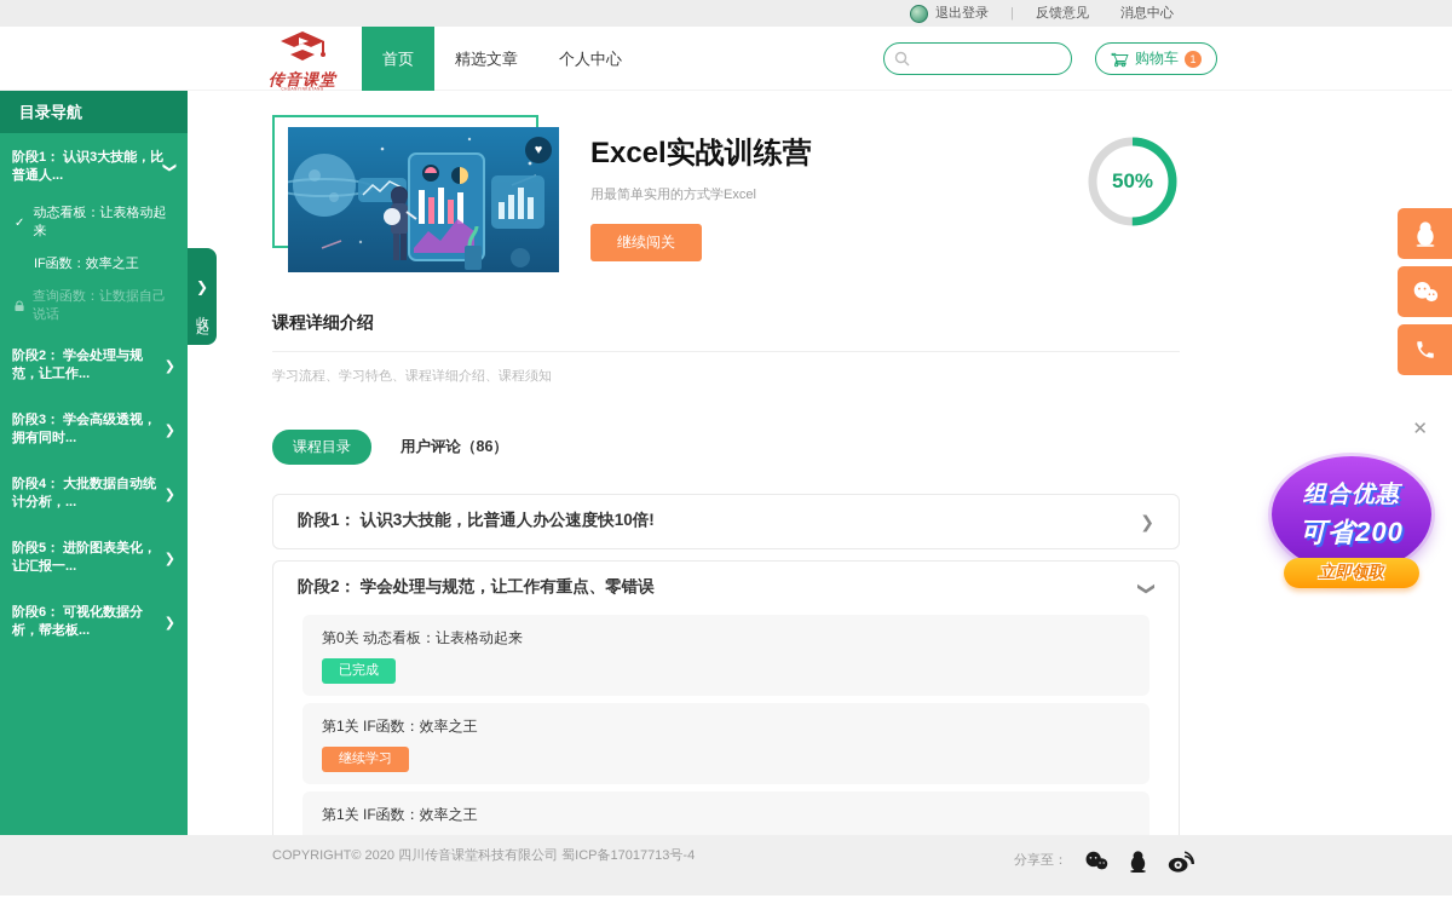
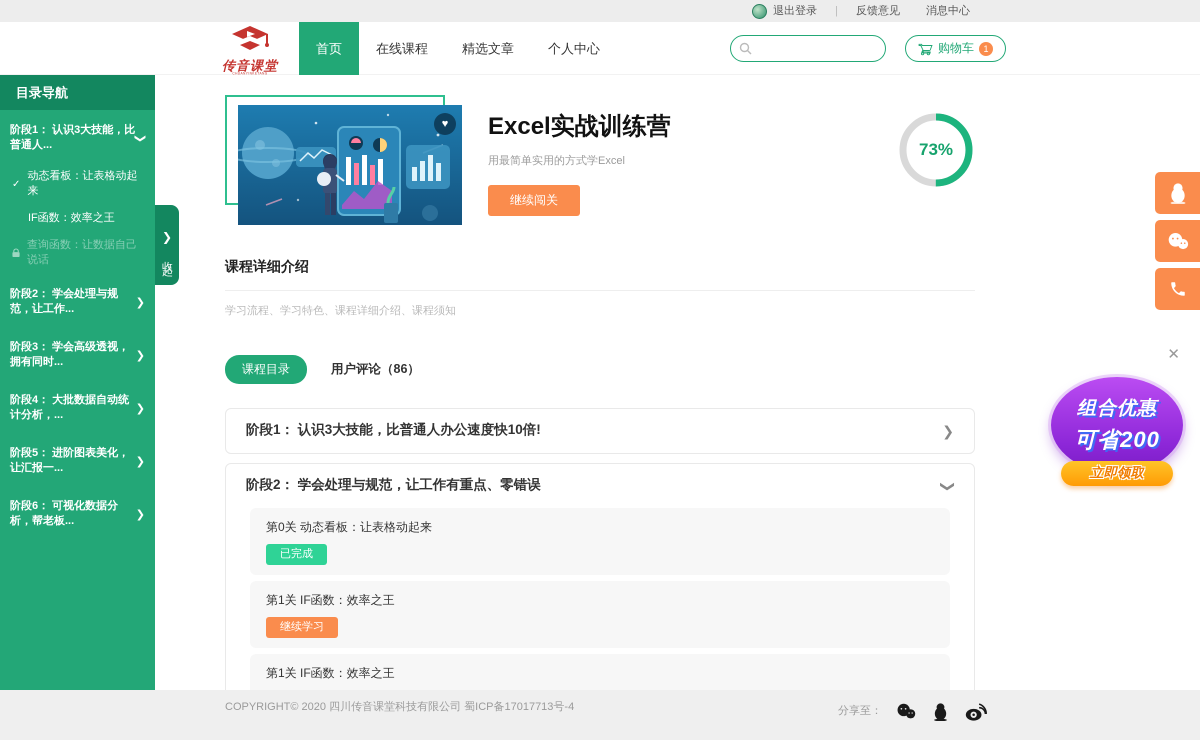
  退出登录
  |
  反馈意见
  消息中心
  传音课堂
  首页
+ 在线课程
  精选文章
  个人中心
  购物车
  1
  目录导航
  阶段1： 认识3大技能，比普通人...
  ✓
  动态看板：让表格动起来
  IF函数：效率之王
  查询函数：让数据自己说话
  阶段2： 学会处理与规范，让工作...
  ❯
  阶段3： 学会高级透视，拥有同时...
  ❯
  阶段4： 大批数据自动统计分析，...
  ❯
  阶段5： 进阶图表美化，让汇报一...
  ❯
  阶段6： 可视化数据分析，帮老板...
  ❯
  ❯
  ♥
  Excel实战训练营
  用最简单实用的方式学Excel
  继续闯关
- 50%
+ 73%
  课程详细介绍
  学习流程、学习特色、课程详细介绍、课程须知
  课程目录
  用户评论（86）
  阶段1： 认识3大技能，比普通人办公速度快10倍!
  ❯
  阶段2： 学会处理与规范，让工作有重点、零错误
  第0关 动态看板：让表格动起来
  已完成
  第1关 IF函数：效率之王
  继续学习
  第1关 IF函数：效率之王
  ✕
  组合优惠
  可省200
  立即领取
  COPYRIGHT© 2020 四川传音课堂科技有限公司 蜀ICP备17017713号-4
  分享至：
